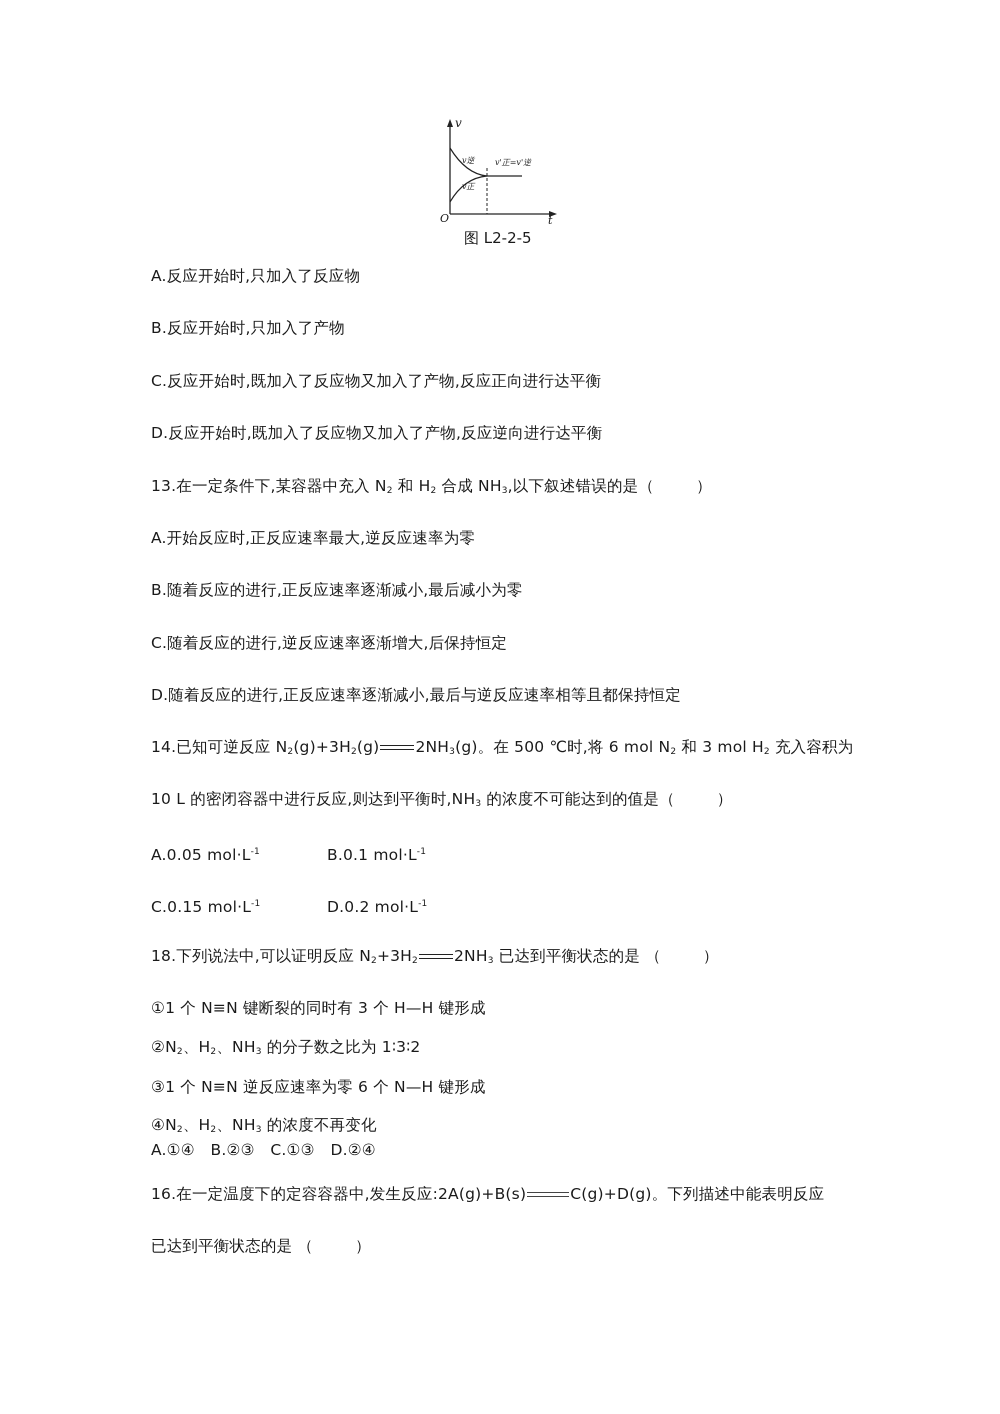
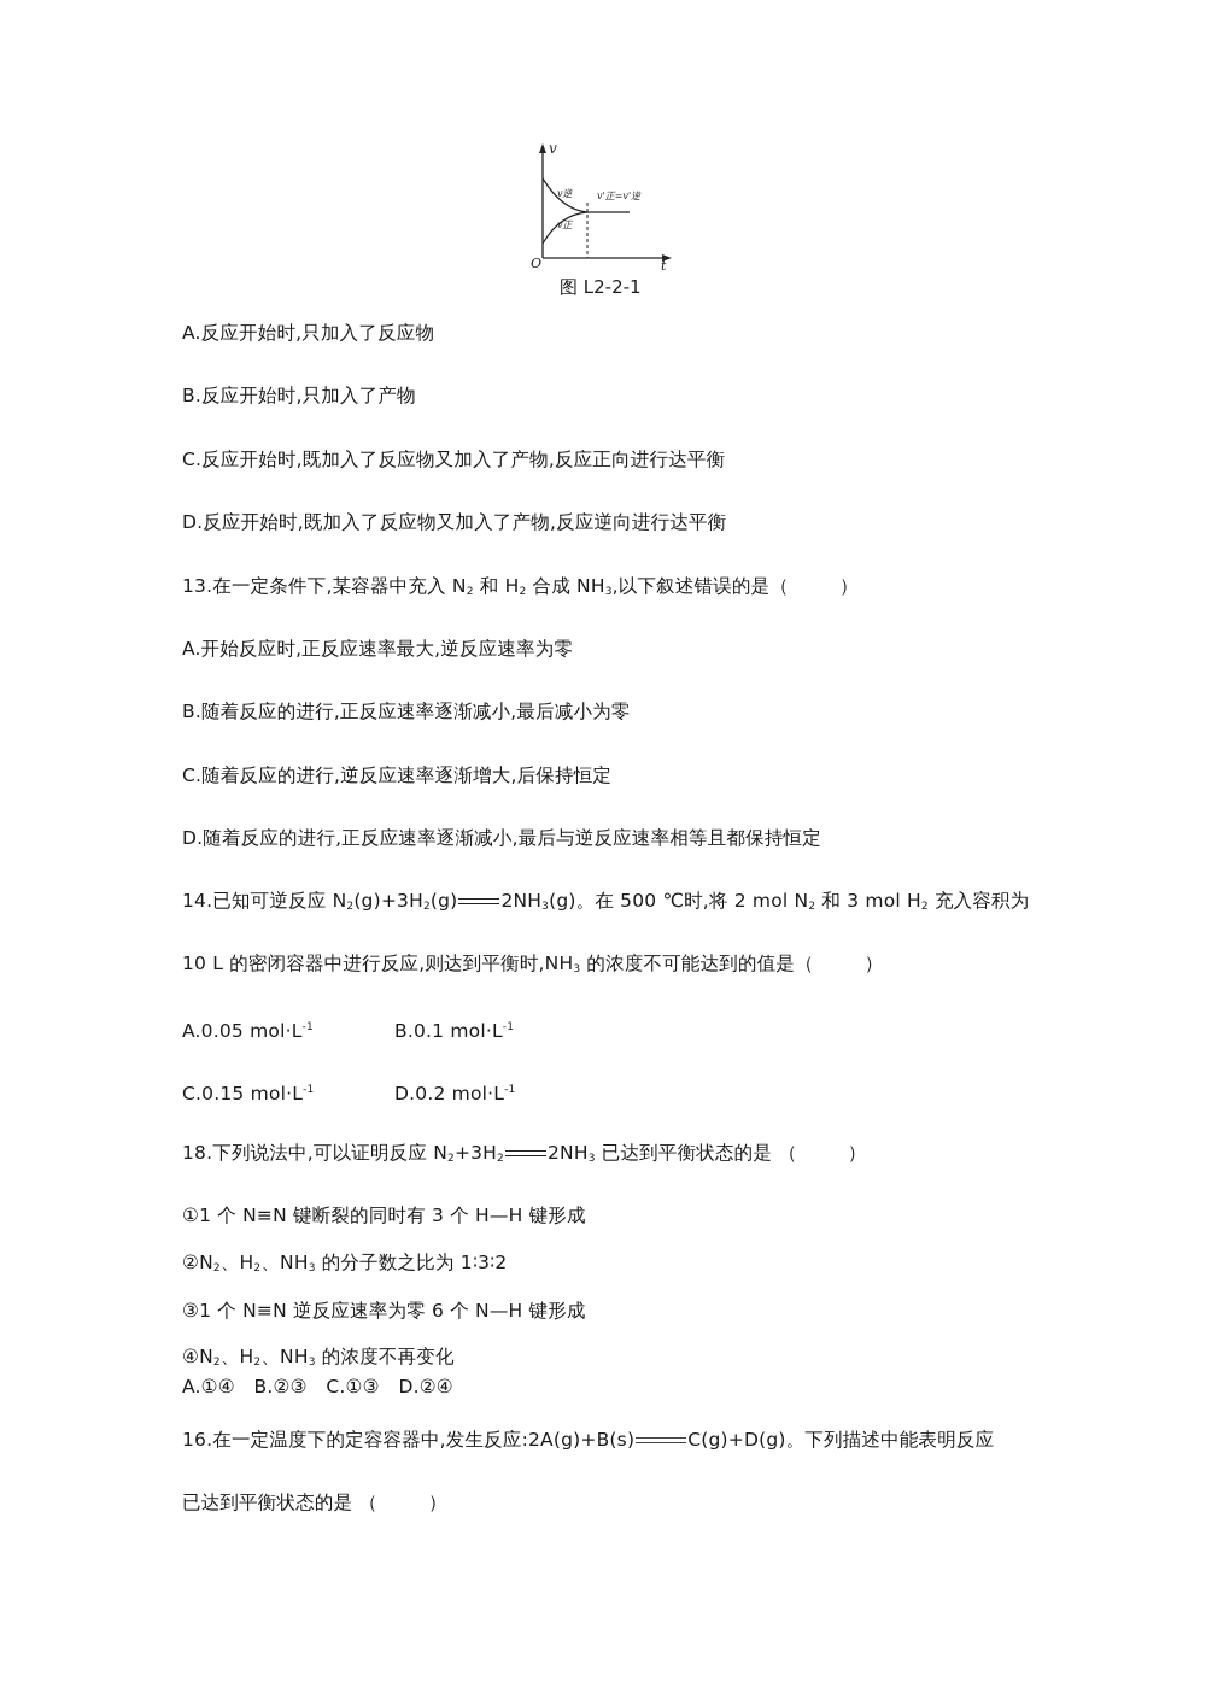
  v
  t
  O
  v逆
  v正
  v'正=v'逆
- 图 L2-2-5
+ 图 L2-2-1
  A.反应开始时,只加入了反应物
  B.反应开始时,只加入了产物
  C.反应开始时,既加入了反应物又加入了产物,反应正向进行达平衡
  D.反应开始时,既加入了反应物又加入了产物,反应逆向进行达平衡
  13.在一定条件下,某容器中充入 N2 和 H2 合成 NH3,以下叙述错误的是（ ）
  A.开始反应时,正反应速率最大,逆反应速率为零
  B.随着反应的进行,正反应速率逐渐减小,最后减小为零
  C.随着反应的进行,逆反应速率逐渐增大,后保持恒定
  D.随着反应的进行,正反应速率逐渐减小,最后与逆反应速率相等且都保持恒定
- 14.已知可逆反应 N2(g)+3H2(g) 2NH3(g)。在 500 ℃时,将 6 mol N2 和 3 mol H2 充入容积为
+ 14.已知可逆反应 N2(g)+3H2(g) 2NH3(g)。在 500 ℃时,将 2 mol N2 和 3 mol H2 充入容积为
  10 L 的密闭容器中进行反应,则达到平衡时,NH3 的浓度不可能达到的值是（ ）
  A.0.05 mol·L-1
  B.0.1 mol·L-1
  C.0.15 mol·L-1
  D.0.2 mol·L-1
  18.下列说法中,可以证明反应 N2+3H22NH3 已达到平衡状态的是 （ ）
  ①1 个 N≡N 键断裂的同时有 3 个 H—H 键形成
  ②N2、H2、NH3 的分子数之比为 1∶3∶2
  ③1 个 N≡N 逆反应速率为零 6 个 N—H 键形成
  ④N2、H2、NH3 的浓度不再变化
  A.①④ B.②③ C.①③ D.②④
  16.在一定温度下的定容容器中,发生反应:2A(g)+B(s) C(g)+D(g)。下列描述中能表明反应
  已达到平衡状态的是 （ ）
